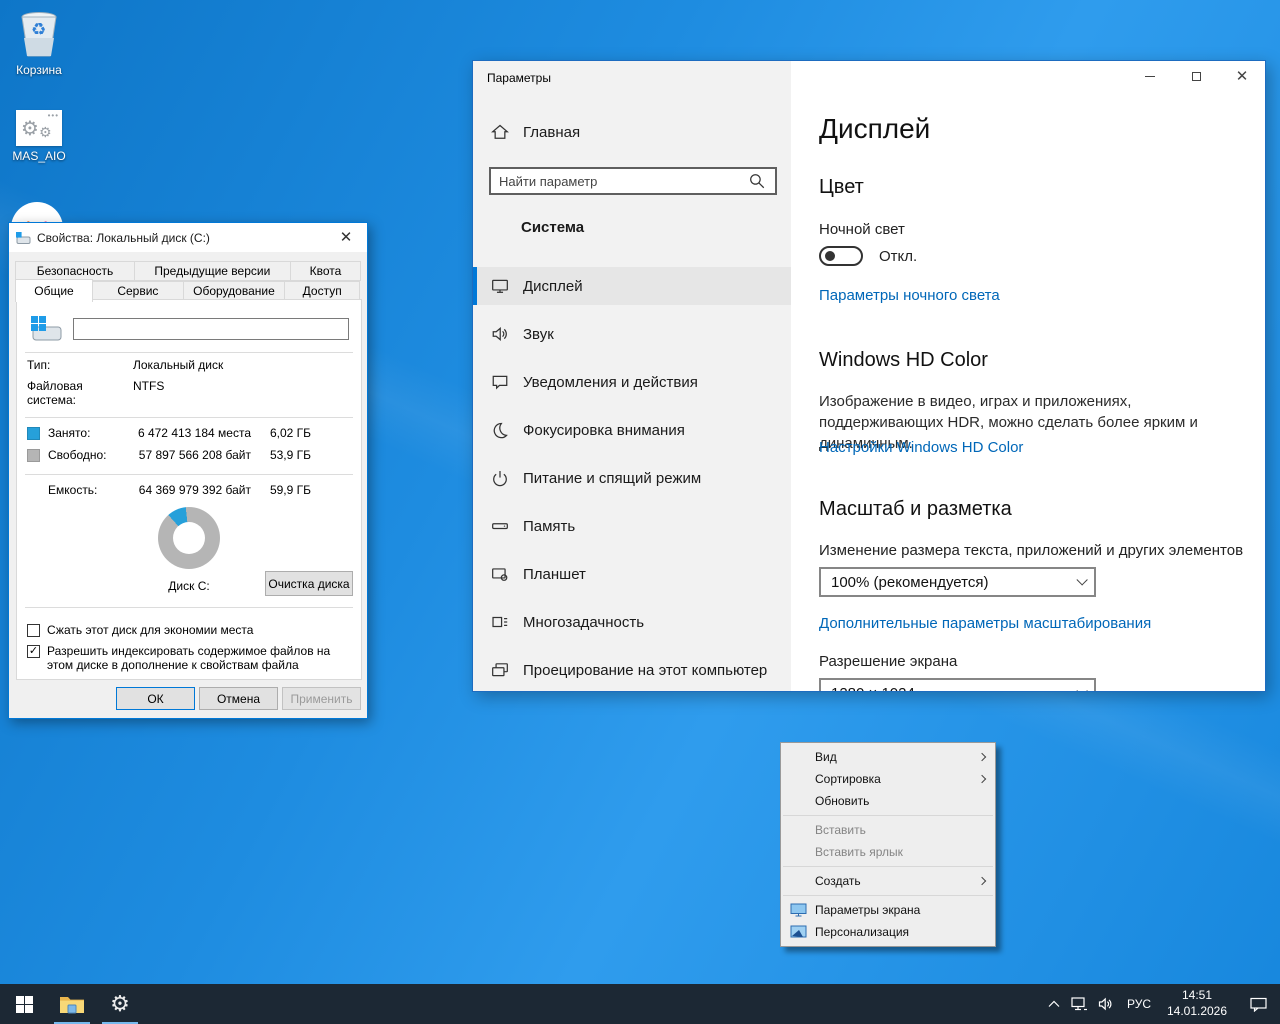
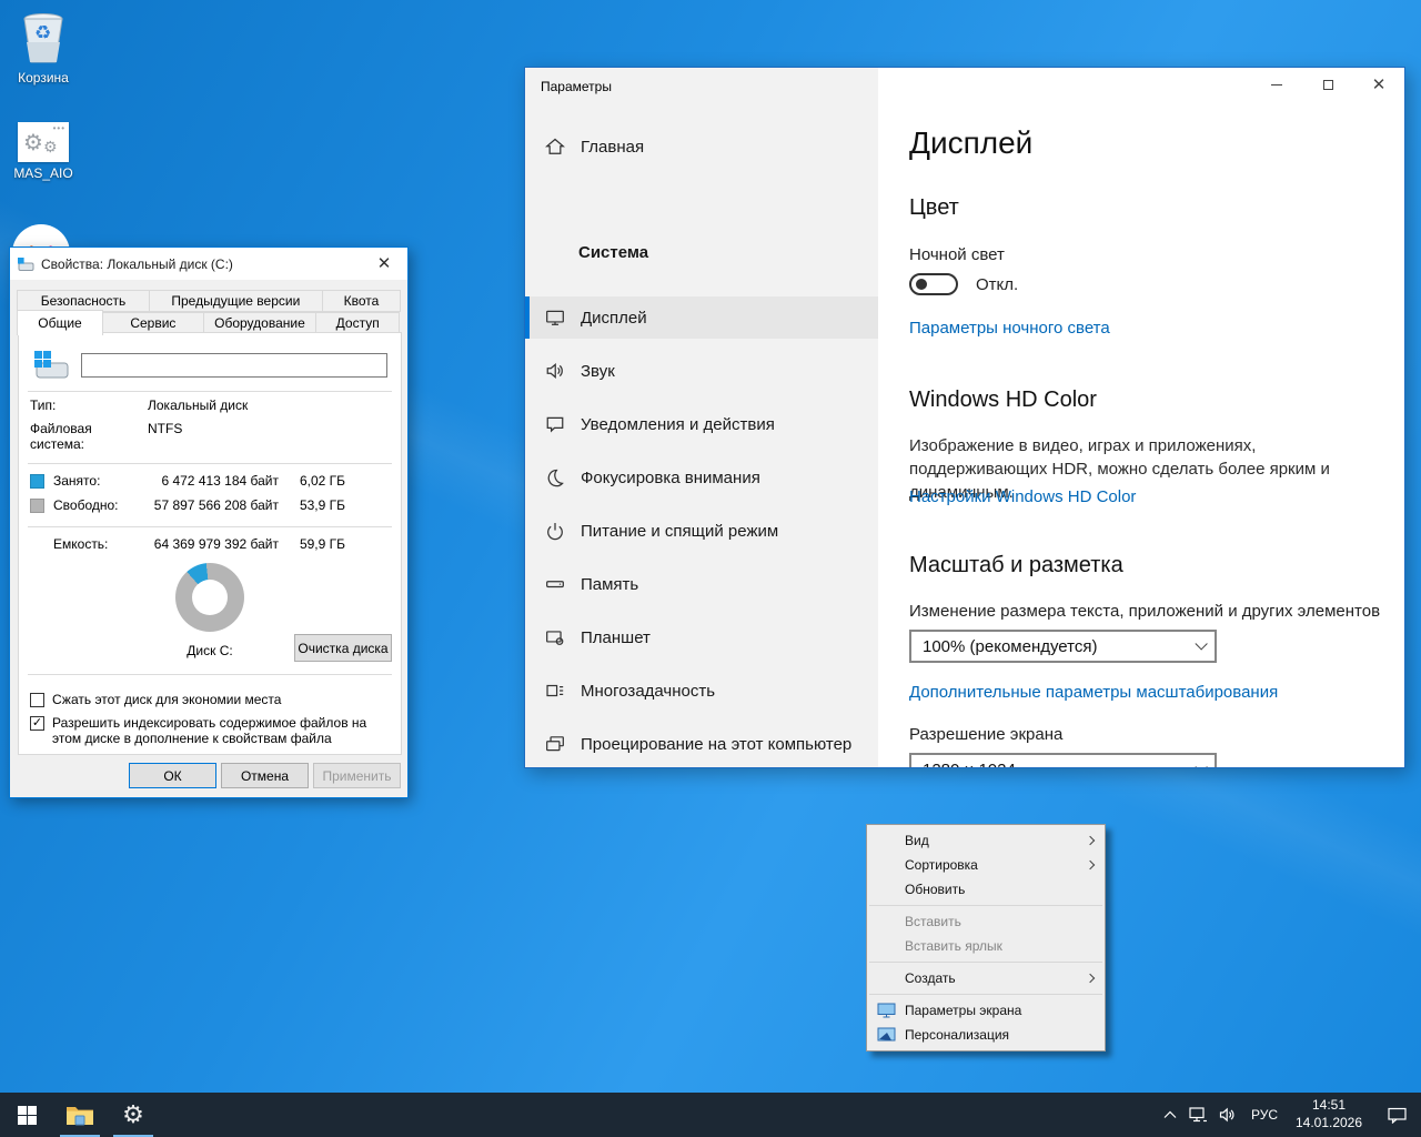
  ♻
  Корзина
  •••
  ⚙
  ⚙
  MAS_AIO
  Параметры
  Главная
- Найти параметр
  Система
  Дисплей
  Звук
  Уведомления и действия
  Фокусировка внимания
  Питание и спящий режим
  Память
  Планшет
  Многозадачность
  Проецирование на этот компьютер
  Дисплей
  Цвет
  Ночной свет
  Откл.
  Параметры ночного света
  Windows HD Color
  Изображение в видео, играх и приложениях, поддерживающих HDR, можно сделать более ярким и динамичным.
  Настройки Windows HD Color
  Масштаб и разметка
  Изменение размера текста, приложений и других элементов
  100% (рекомендуется)
  Дополнительные параметры масштабирования
  Разрешение экрана
  Свойства: Локальный диск (C:)
  Безопасность
  Предыдущие версии
  Квота
  Общие
  Сервис
  Оборудование
  Доступ
  Тип:
  Локальный диск
  Файловая система:
  NTFS
  Занято:
- 6 472 413 184 места
+ 6 472 413 184 байт
  6,02 ГБ
  Свободно:
  57 897 566 208 байт
  53,9 ГБ
  Емкость:
  64 369 979 392 байт
  59,9 ГБ
  Диск C:
  Очистка диска
  Сжать этот диск для экономии места
  Разрешить индексировать содержимое файлов на этом диске в дополнение к свойствам файла
  ОК
  Отмена
  Применить
  Вид
  Сортировка
  Обновить
  Вставить
  Вставить ярлык
  Создать
  Параметры экрана
  Персонализация
  ⚙
  РУС
  14:51
  14.01.2026
